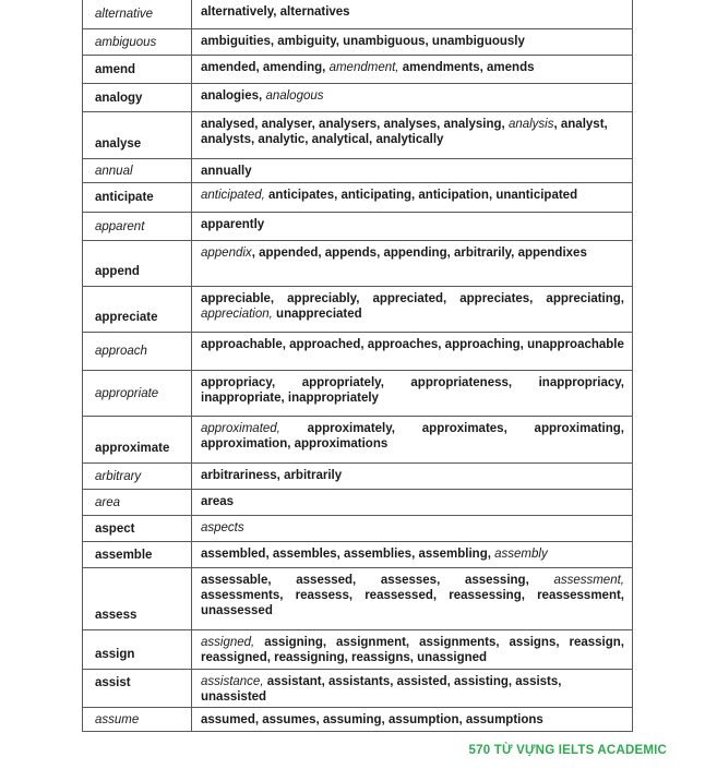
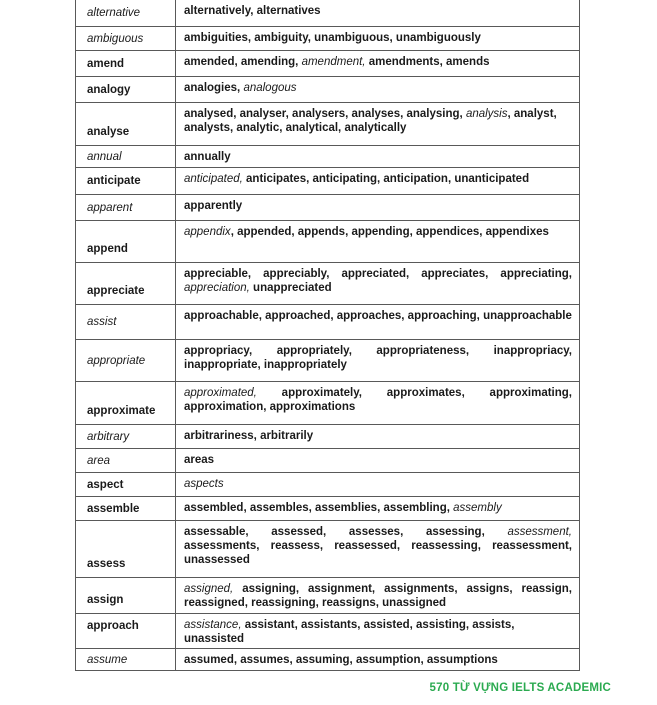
  alternative
  alternatively, alternatives
  ambiguous
  ambiguities, ambiguity, unambiguous, unambiguously
  amend
  amended, amending, amendment, amendments, amends
  analogy
  analogies, analogous
  analyse
  analysed, analyser, analysers, analyses, analysing, analysis, analyst, analysts, analytic, analytical, analytically
  annual
  annually
  anticipate
  anticipated, anticipates, anticipating, anticipation, unanticipated
  apparent
  apparently
  append
- appendix, appended, appends, appending, arbitrarily, appendixes
+ appendix, appended, appends, appending, appendices, appendixes
  appreciate
  appreciable, appreciably, appreciated, appreciates, appreciating, appreciation, unappreciated
- approach
+ assist
  approachable, approached, approaches, approaching, unapproachable
  appropriate
  appropriacy, appropriately, appropriateness, inappropriacy, inappropriate, inappropriately
  approximate
  approximated, approximately, approximates, approximating, approximation, approximations
  arbitrary
  arbitrariness, arbitrarily
  area
  areas
  aspect
  aspects
  assemble
  assembled, assembles, assemblies, assembling, assembly
  assess
  assessable, assessed, assesses, assessing, assessment, assessments, reassess, reassessed, reassessing, reassessment, unassessed
  assign
  assigned, assigning, assignment, assignments, assigns, reassign, reassigned, reassigning, reassigns, unassigned
- assist
+ approach
  assistance, assistant, assistants, assisted, assisting, assists, unassisted
  assume
  assumed, assumes, assuming, assumption, assumptions
  570 TỪ VỰNG IELTS ACADEMIC
